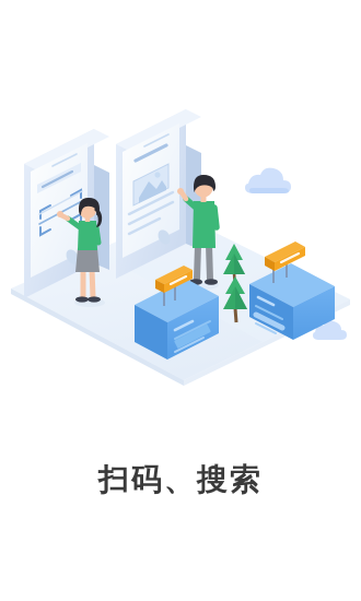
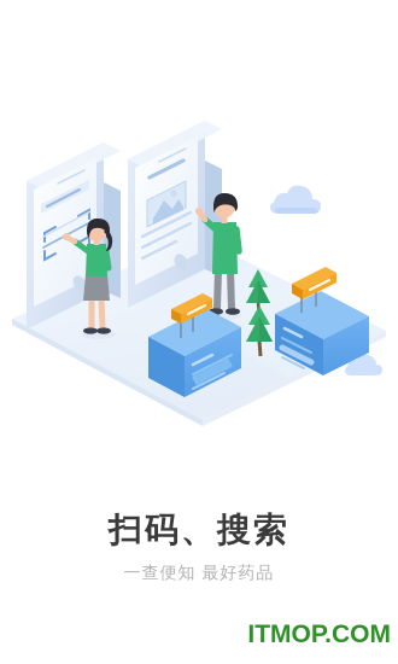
  扫码、搜索
+ 一查便知 最好药品
+ ITMOP.COM
